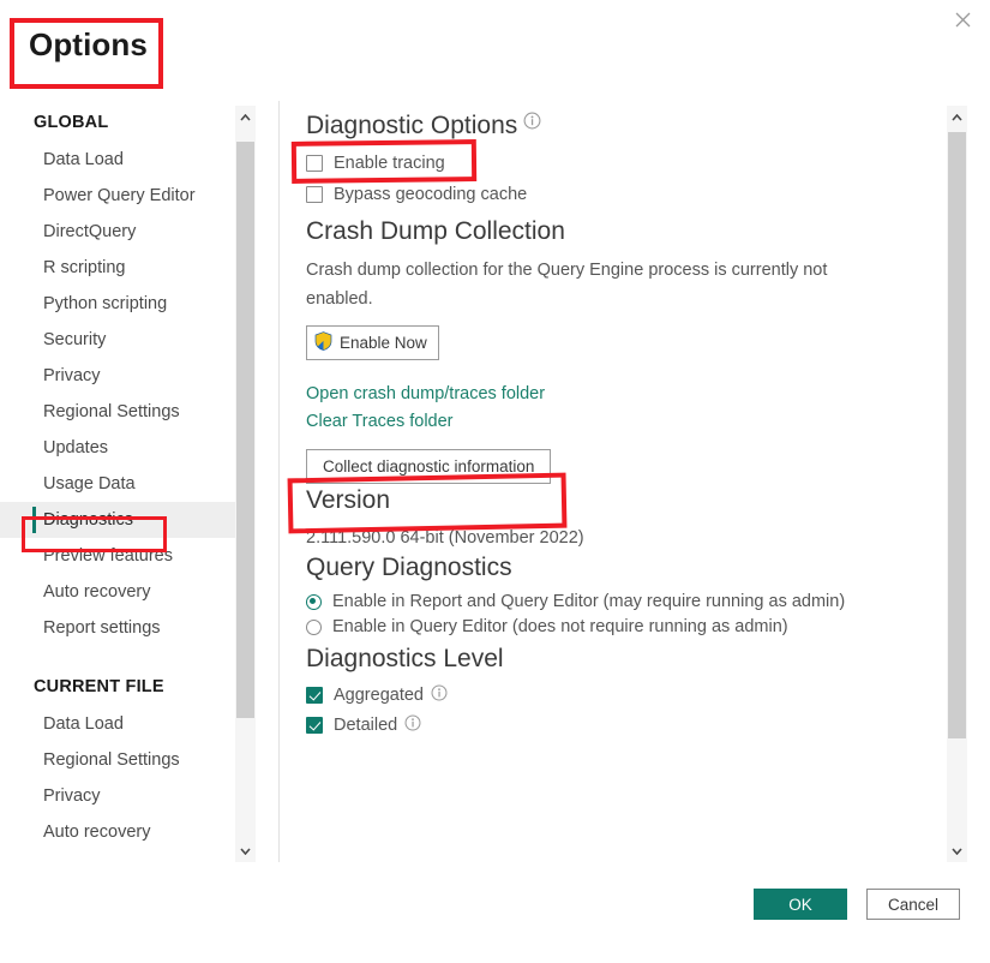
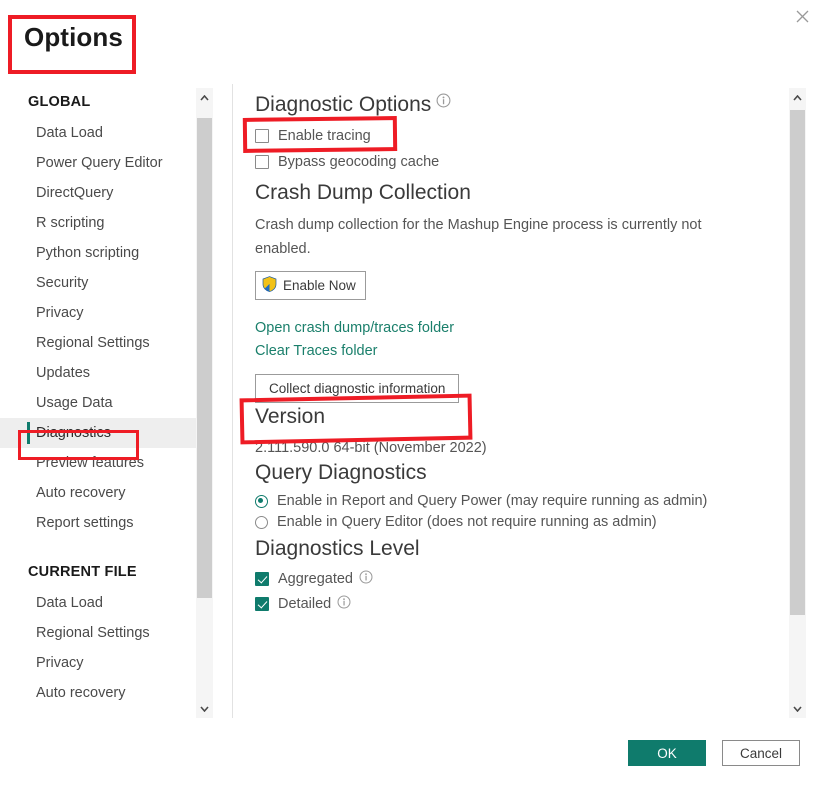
  Options
  GLOBAL
  Data Load
  Power Query Editor
  DirectQuery
  R scripting
  Python scripting
  Security
  Privacy
  Regional Settings
  Updates
  Usage Data
  Diagnostics
  Preview features
  Auto recovery
  Report settings
  CURRENT FILE
  Data Load
  Regional Settings
  Privacy
  Auto recovery
  Diagnostic Options
  Enable tracing
  Bypass geocoding cache
  Crash Dump Collection
- Crash dump collection for the Query Engine process is currently not enabled.
+ Crash dump collection for the Mashup Engine process is currently not enabled.
  Enable Now
  Open crash dump/traces folder
  Clear Traces folder
  Collect diagnostic information
  Version
  2.111.590.0 64-bit (November 2022)
  Query Diagnostics
- Enable in Report and Query Editor (may require running as admin)
+ Enable in Report and Query Power (may require running as admin)
  Enable in Query Editor (does not require running as admin)
  Diagnostics Level
  Aggregated
  Detailed
  OK
  Cancel
